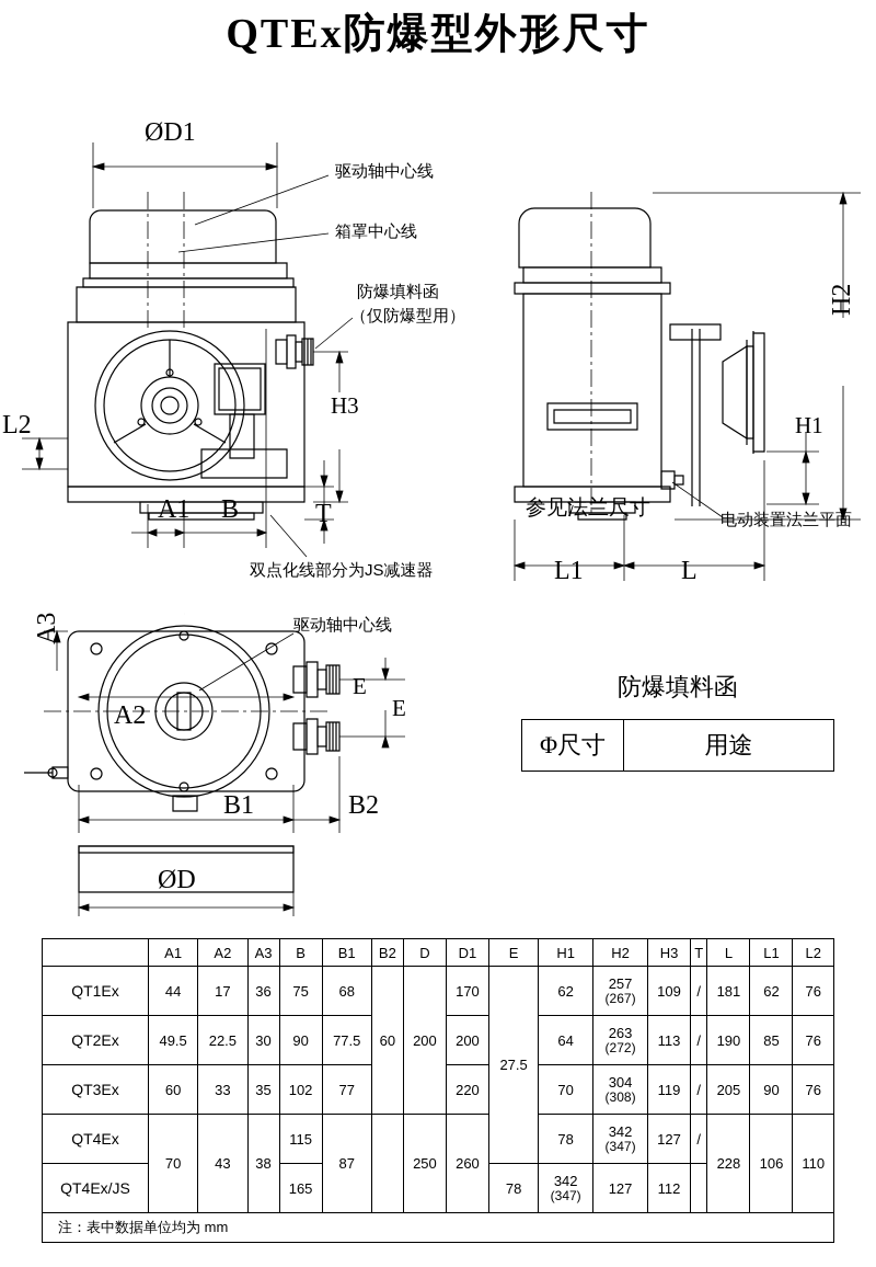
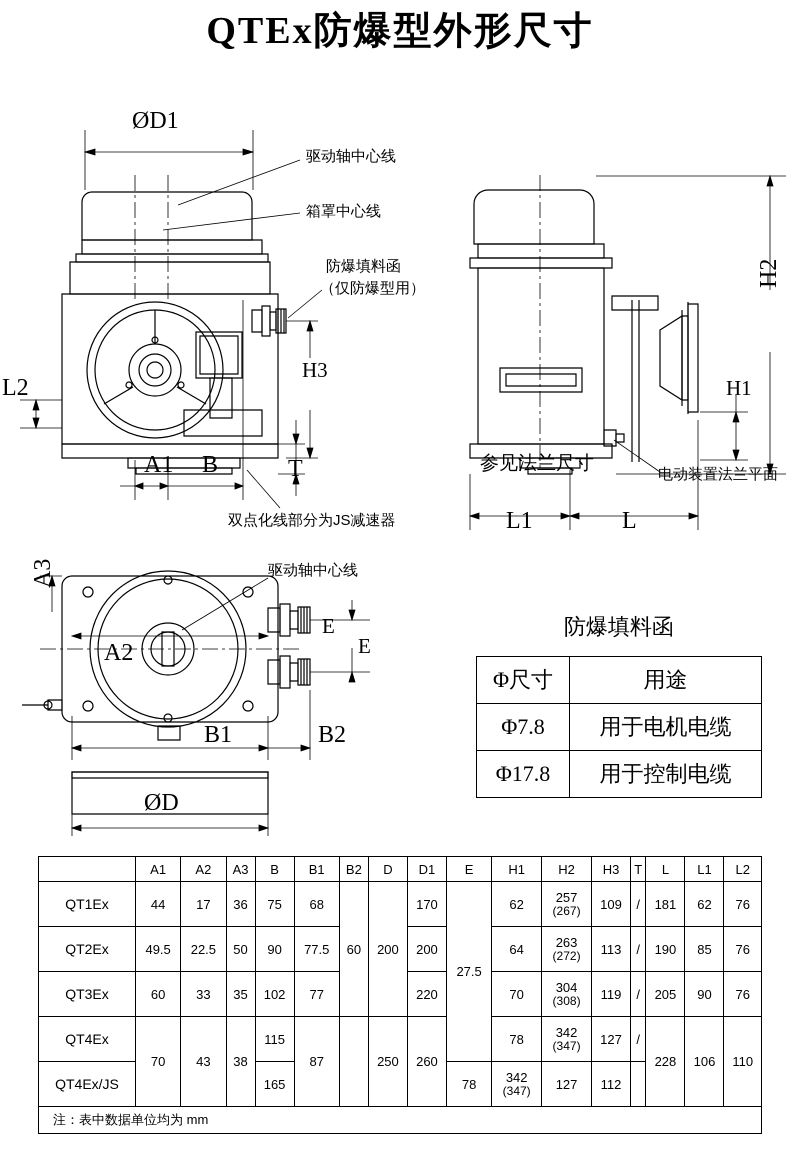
  QTEx防爆型外形尺寸
  驱动轴中心线
  箱罩中心线
  防爆填料函
  （仅防爆型用）
  双点化线部分为JS减速器
  参见法兰尺寸
  电动装置法兰平面
  驱动轴中心线
  ØD1
  L2
  A1
  B
  T
  H3
  H1
  L1
  L
  A2
  B1
  B2
  E
  E
  ØD
  防爆填料函
  Φ尺寸	用途
+ Φ7.8	用于电机电缆
+ Φ17.8	用于控制电缆
  	A1	A2	A3	B	B1	B2	D	D1	E	H1	H2	H3	T	L	L1	L2
  QT1Ex	44	17	36	75	68	60	200	170	27.5	62	257 (267)	109	/	181	62	76
- QT2Ex	49.5	22.5	30	90	77.5	200	64	263 (272)	113	/	190	85	76
+ QT2Ex	49.5	22.5	50	90	77.5	200	64	263 (272)	113	/	190	85	76
  QT3Ex	60	33	35	102	77	220	70	304 (308)	119	/	205	90	76
  QT4Ex	70	43	38	115	87		250	260	78	342 (347)	127	/	228	106	110
  QT4Ex/JS	165	78	342 (347)	127	112
  注：表中数据单位均为 mm
